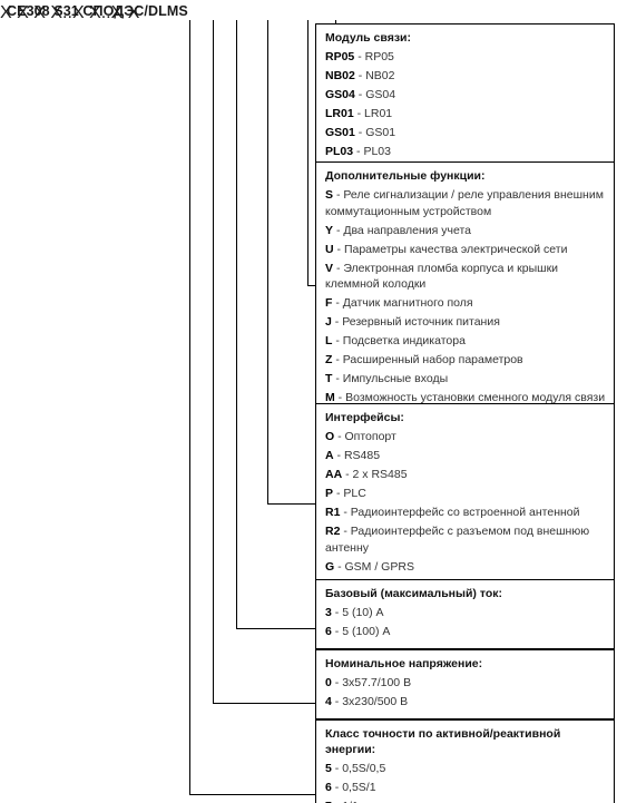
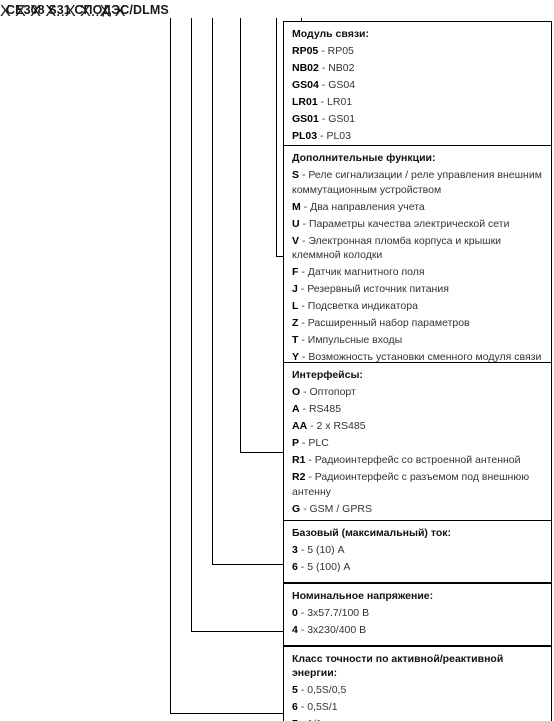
  CE308 S31 СПОДЭС/DLMS
  X X X X..X X..X X
  Модуль связи:
  RP05 - RP05
  NB02 - NB02
  GS04 - GS04
  LR01 - LR01
  GS01 - GS01
  PL03 - PL03
  Дополнительные функции:
  S - Реле сигнализации / реле управления внешним коммутационным устройством
- Y - Два направления учета
+ M - Два направления учета
  U - Параметры качества электрической сети
  V - Электронная пломба корпуса и крышки клеммной колодки
  F - Датчик магнитного поля
  J - Резервный источник питания
  L - Подсветка индикатора
  Z - Расширенный набор параметров
  T - Импульсные входы
- M - Возможность установки сменного модуля связи
+ Y - Возможность установки сменного модуля связи
  Интерфейсы:
  O - Оптопорт
  A - RS485
  AA - 2 x RS485
  P - PLC
  R1 - Радиоинтерфейс со встроенной антенной
  R2 - Радиоинтерфейс с разъемом под внешнюю антенну
  G - GSM / GPRS
  Базовый (максимальный) ток:
  3 - 5 (10) А
  6 - 5 (100) А
  Номинальное напряжение:
  0 - 3х57.7/100 В
- 4 - 3х230/500 В
+ 4 - 3х230/400 В
  Класс точности по активной/реактивной энергии:
  5 - 0,5S/0,5
  6 - 0,5S/1
